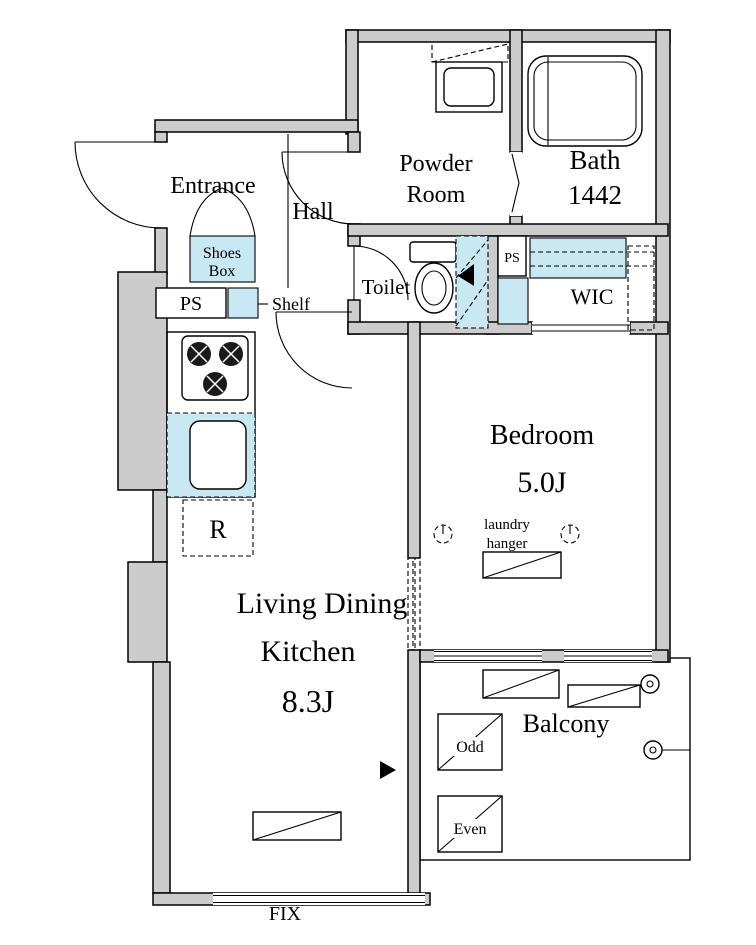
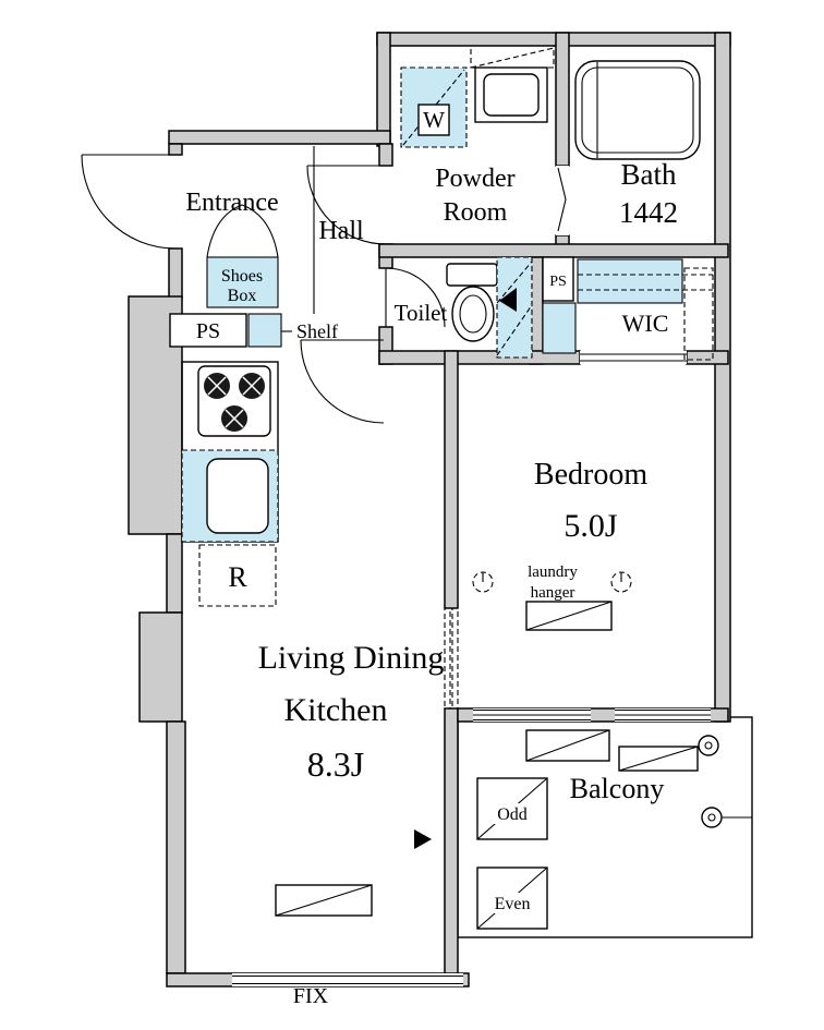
  Odd
  Even
  Balcony
  Shoes
  Box
  PS
  Shelf
  Entrance
  Hall
+ W
  Powder
  Room
  Bath
  1442
  Toilet
  PS
  WIC
  R
  Bedroom
  5.0J
  laundry
  hanger
  Living Dining
  Kitchen
  8.3J
  FIX
